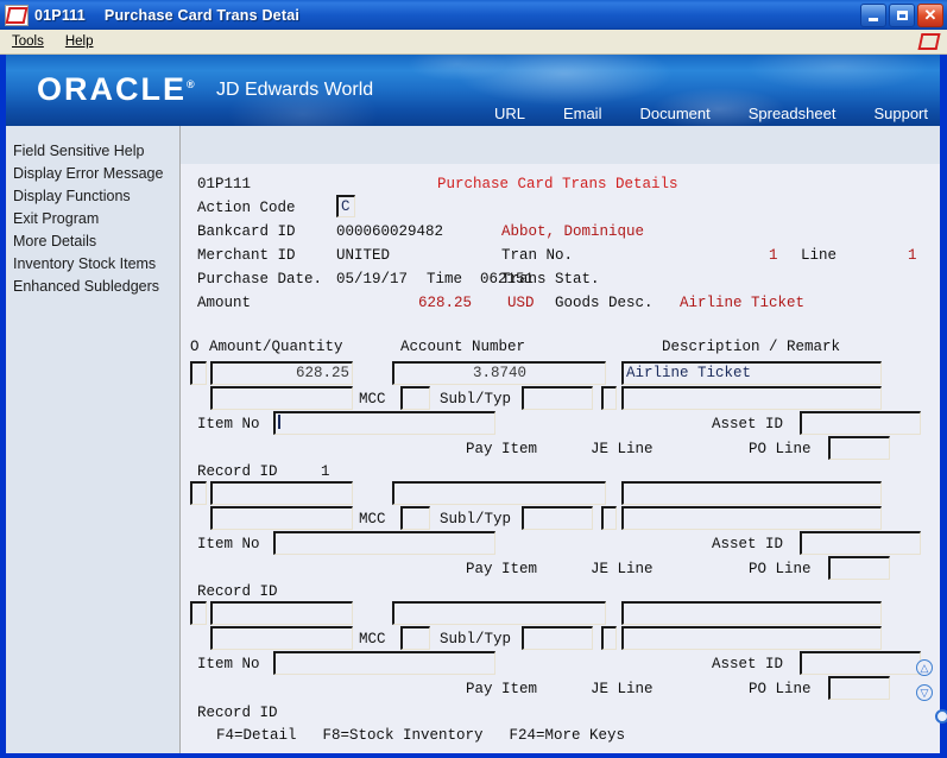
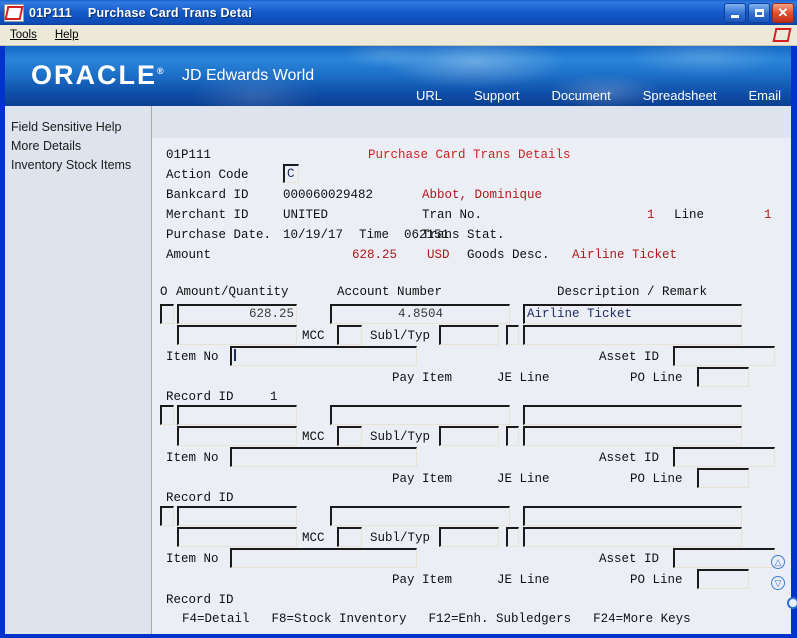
  01P111 Purchase Card Trans Detai
  ✕
  Tools
  Help
  ORACLE®
  JD Edwards World
  URL
- Email
+ Support
  Document
  Spreadsheet
- Support
+ Email
  Field Sensitive Help
- Display Error Message
- Display Functions
- Exit Program
  More Details
  Inventory Stock Items
- Enhanced Subledgers
  01P111
  Purchase Card Trans Details
  Action Code
  C
  Bankcard ID
  000060029482
  Abbot, Dominique
  Merchant ID
  UNITED
  Tran No.
  1
  Line
  1
  Purchase Date.
- 05/19/17
+ 10/19/17
  Time
  062151
  Trans Stat.
  Amount
  628.25
  USD
  Goods Desc.
  Airline Ticket
  O
  Amount/Quantity
  Account Number
  Description / Remark
  628.25
- 3.8740
+ 4.8504
  Airline Ticket
  MCC
  Subl/Typ
  Item No
  Asset ID
  Pay Item
  JE Line
  PO Line
  Record ID
  1
  MCC
  Subl/Typ
  Item No
  Asset ID
  Pay Item
  JE Line
  PO Line
  Record ID
  MCC
  Subl/Typ
  Item No
  Asset ID
  Pay Item
  JE Line
  PO Line
  Record ID
  △
  ▽
  F4=Detail
  F8=Stock Inventory
+ F12=Enh. Subledgers
  F24=More Keys
